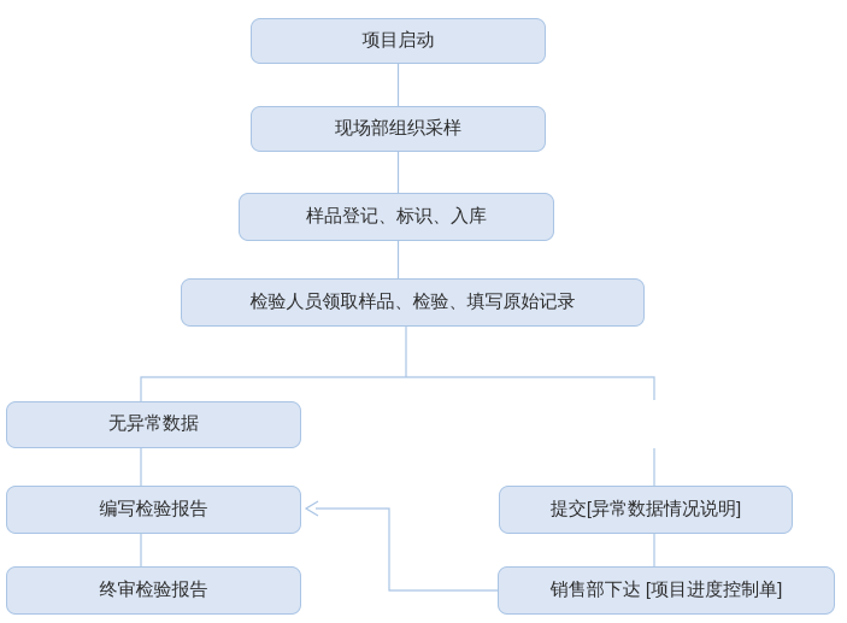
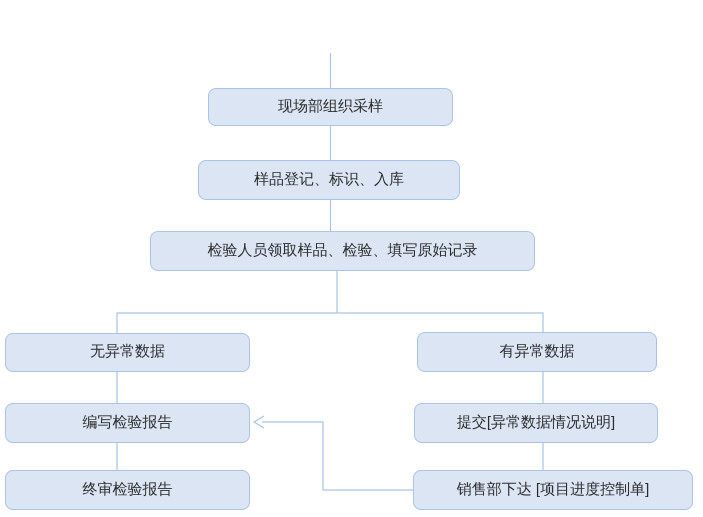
- 项目启动
  现场部组织采样
  样品登记、标识、入库
  检验人员领取样品、检验、填写原始记录
  无异常数据
+ 有异常数据
  编写检验报告
  提交[异常数据情况说明]
  终审检验报告
  销售部下达 [项目进度控制单]
